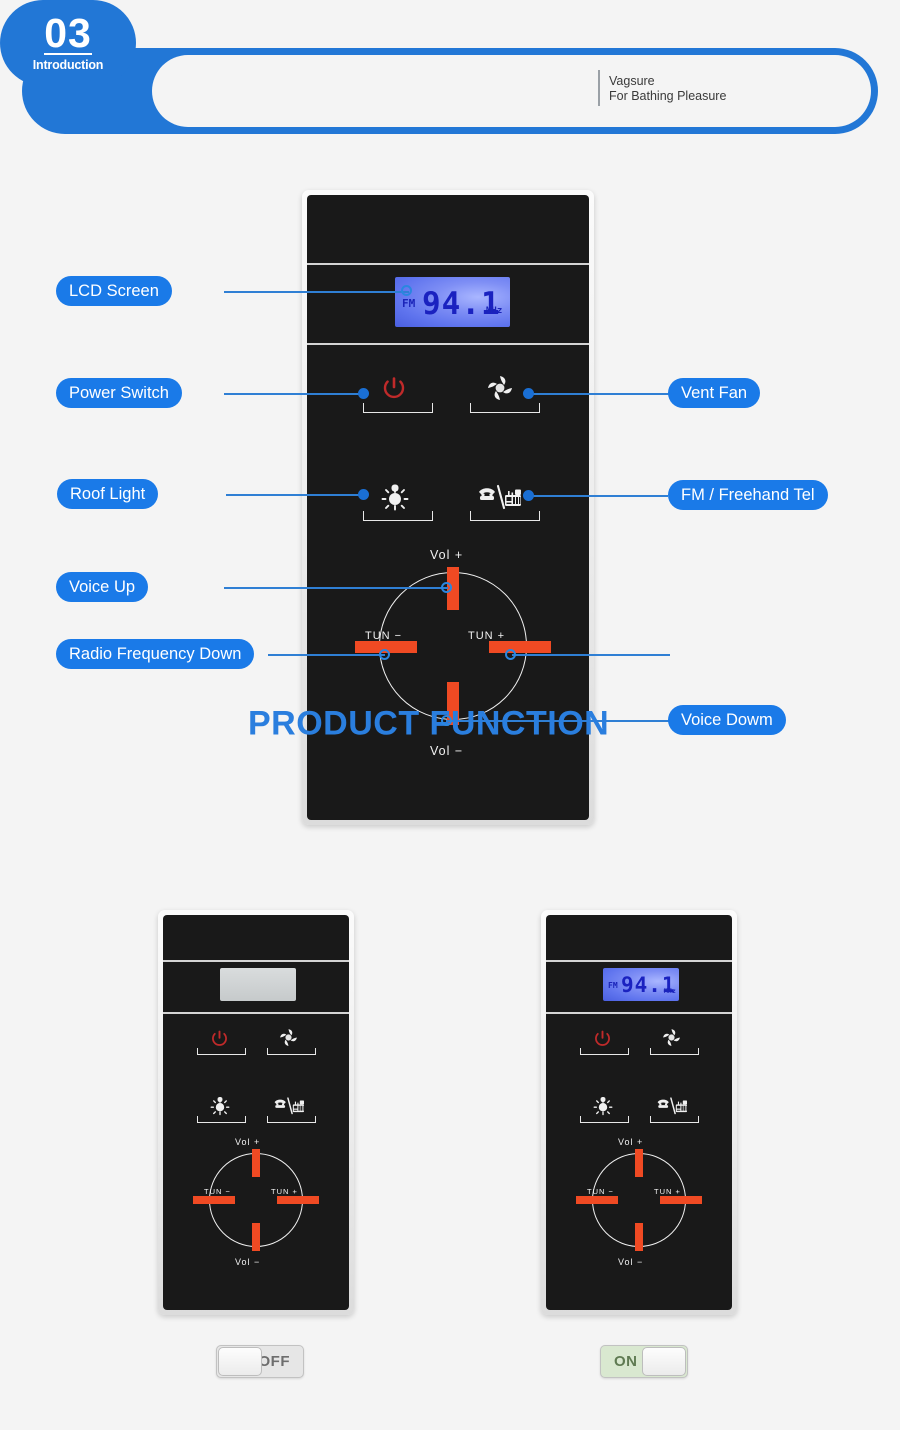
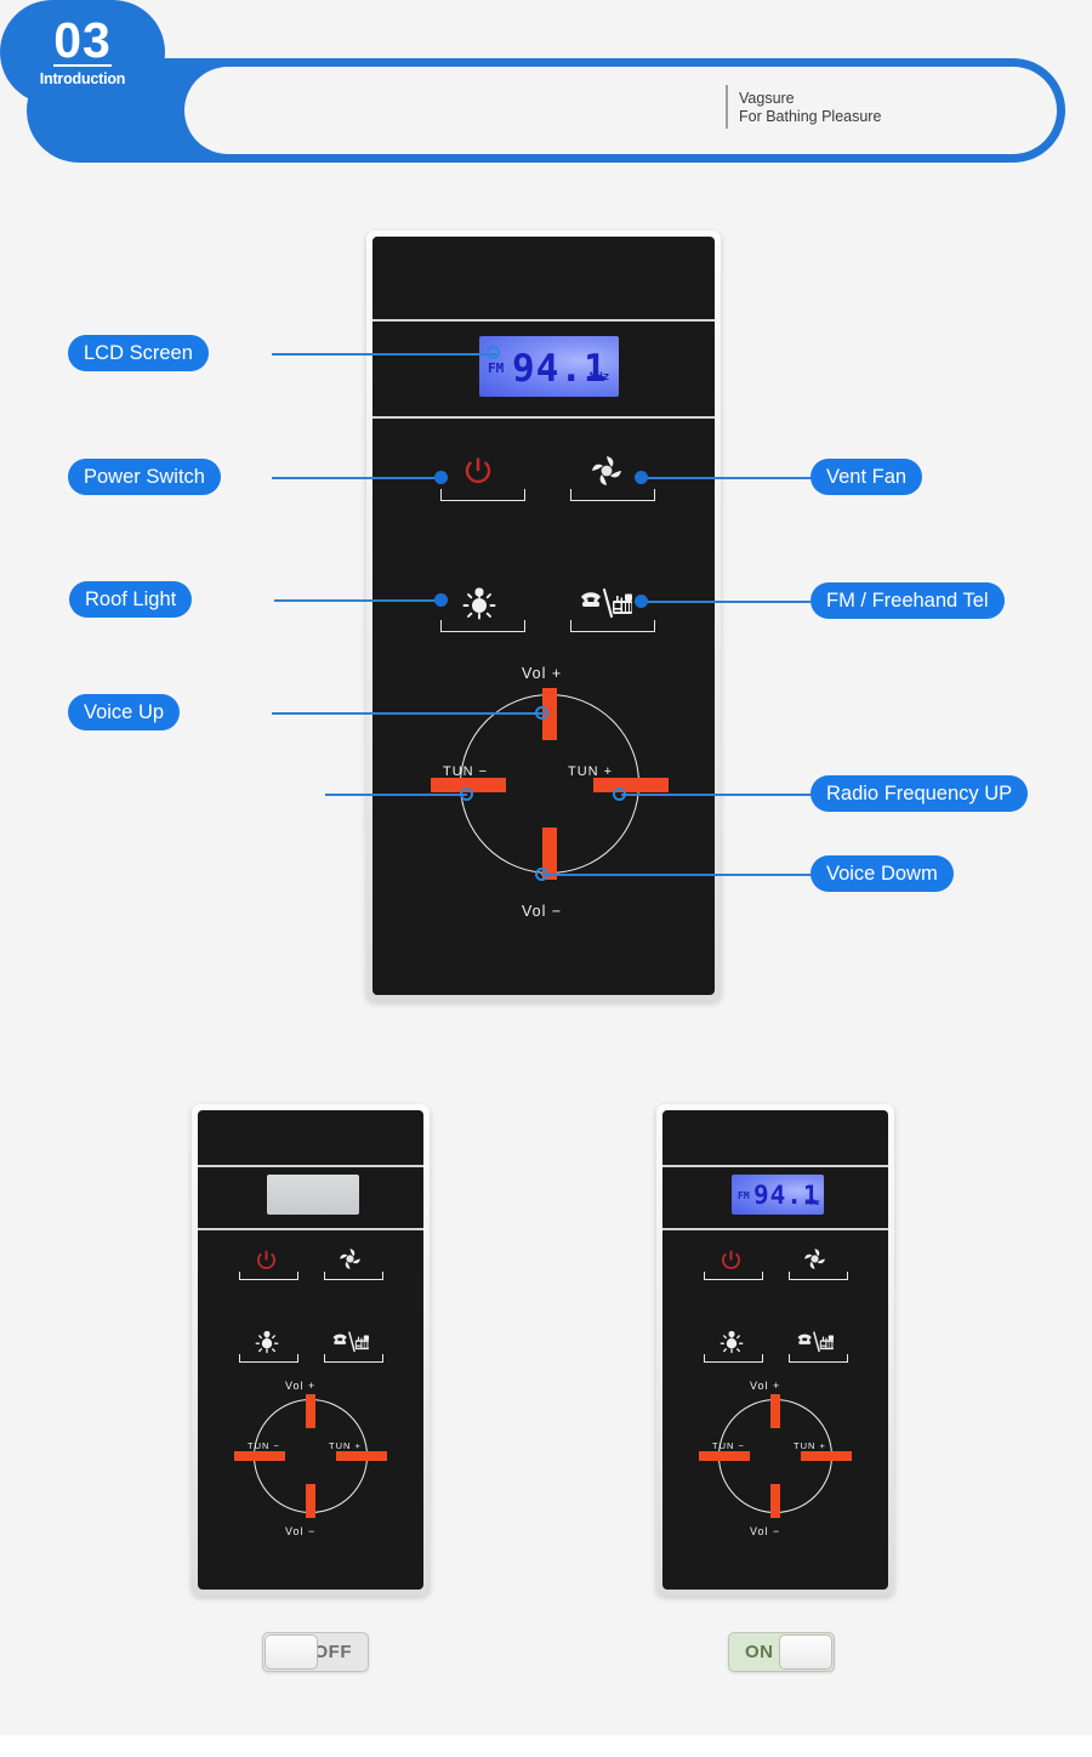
  03
  Introduction
- PRODUCT FUNCTION
  Vagsure
  For Bathing Pleasure
  FM
  94.1
  MHz
  Vol +
  Vol −
  TUN −
  TUN +
  LCD Screen
  Power Switch
  Roof Light
  Voice Up
- Radio Frequency Down
  Vent Fan
  FM / Freehand Tel
+ Radio Frequency UP
  Voice Dowm
  Vol +
  Vol −
  TUN −
  TUN +
  FM
  94.1
  MHz
  Vol +
  Vol −
  TUN −
  TUN +
  OFF
  ON
